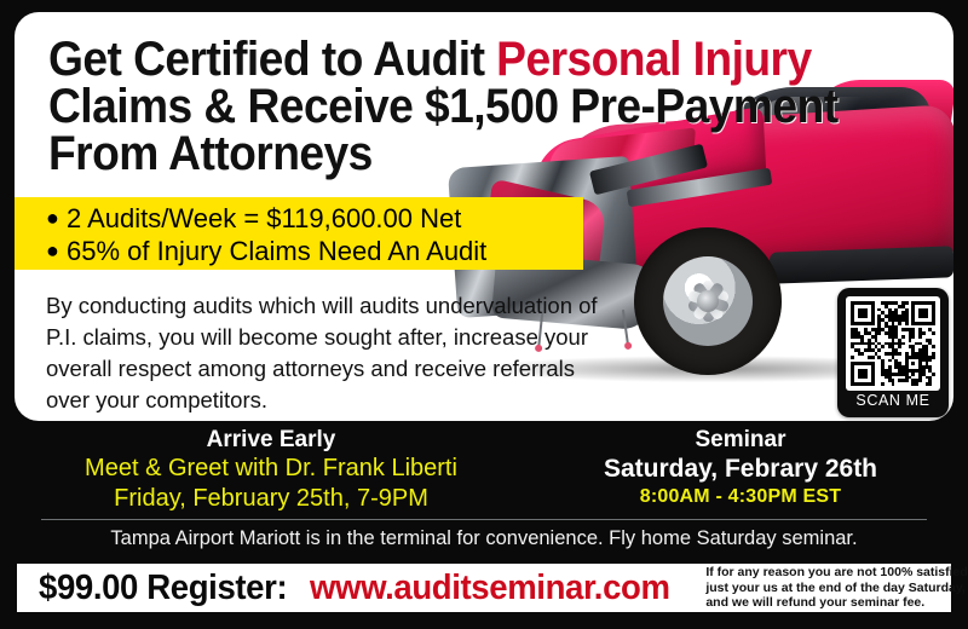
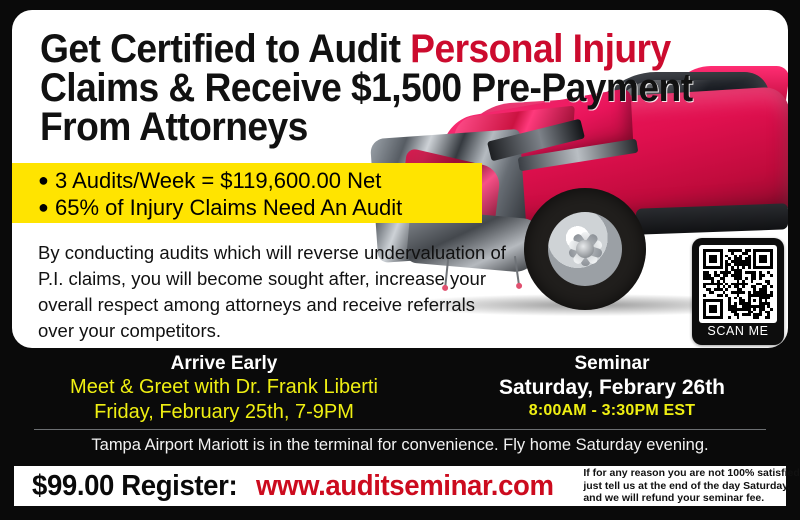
  Get Certified to Audit Personal Injury
  Claims & Receive $1,500 Pre-Payment
  From Attorneys
- ● 2 Audits/Week = $119,600.00 Net
+ ● 3 Audits/Week = $119,600.00 Net
  ● 65% of Injury Claims Need An Audit
- By conducting audits which will audits undervaluation of P.I. claims, you will become sought after, increase your overall respect among attorneys and receive referrals over your competitors.
+ By conducting audits which will reverse undervaluation of P.I. claims, you will become sought after, increase your overall respect among attorneys and receive referrals over your competitors.
  SCAN ME
  Arrive Early
  Meet & Greet with Dr. Frank Liberti
  Friday, February 25th, 7-9PM
  Seminar
  Saturday, Febrary 26th
- 8:00AM - 4:30PM EST
+ 8:00AM - 3:30PM EST
- Tampa Airport Mariott is in the terminal for convenience. Fly home Saturday seminar.
+ Tampa Airport Mariott is in the terminal for convenience. Fly home Saturday evening.
  $99.00 Register:
  www.auditseminar.com
  If for any reason you are not 100% satisfied
- just your us at the end of the day Saturday,
+ just tell us at the end of the day Saturday,
  and we will refund your seminar fee.
